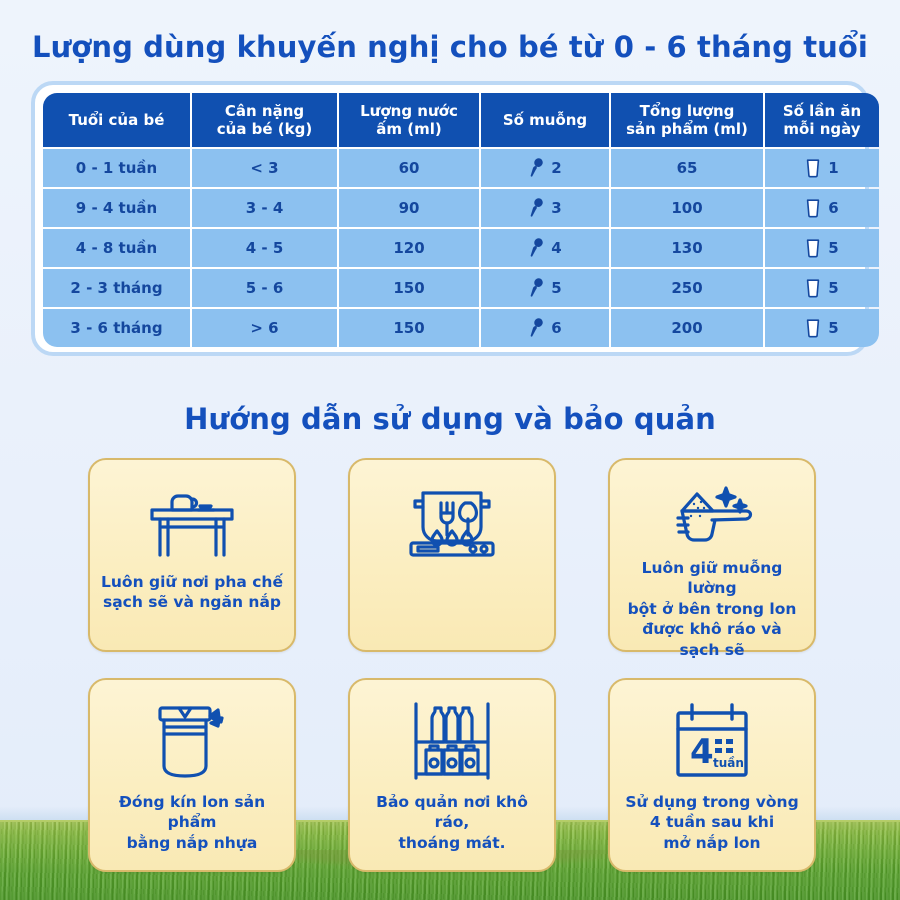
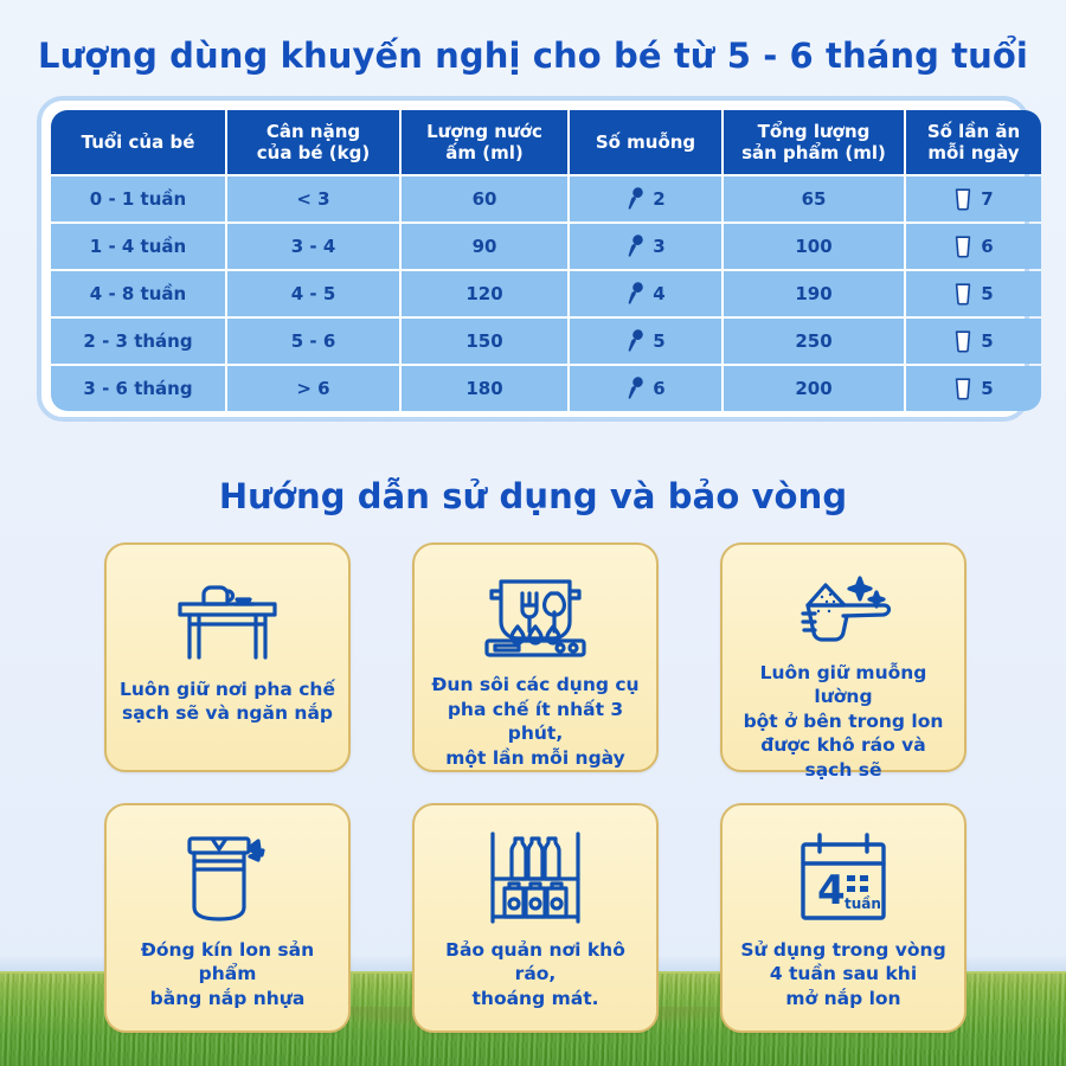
- Lượng dùng khuyến nghị cho bé từ 0 - 6 tháng tuổi
+ Lượng dùng khuyến nghị cho bé từ 5 - 6 tháng tuổi
  Tuổi của bé	Cân nặngcủa bé (kg)	Lượng nướcấm (ml)	Số muỗng	Tổng lượngsản phẩm (ml)	Số lần ănmỗi ngày
- 0 - 1 tuần	< 3	60	2	65	1
+ 0 - 1 tuần	< 3	60	2	65	7
- 9 - 4 tuần	3 - 4	90	3	100	6
+ 1 - 4 tuần	3 - 4	90	3	100	6
- 4 - 8 tuần	4 - 5	120	4	130	5
+ 4 - 8 tuần	4 - 5	120	4	190	5
  2 - 3 tháng	5 - 6	150	5	250	5
- 3 - 6 tháng	> 6	150	6	200	5
+ 3 - 6 tháng	> 6	180	6	200	5
- Hướng dẫn sử dụng và bảo quản
+ Hướng dẫn sử dụng và bảo vòng
  Luôn giữ nơi pha chế
  sạch sẽ và ngăn nắp
+ Đun sôi các dụng cụ
+ pha chế ít nhất 3 phút,
+ một lần mỗi ngày
  Luôn giữ muỗng lường
  bột ở bên trong lon
  được khô ráo và sạch sẽ
  Đóng kín lon sản phẩm
  bằng nắp nhựa
  Bảo quản nơi khô ráo,
  thoáng mát.
  4
  tuần
  Sử dụng trong vòng
  4 tuần sau khi
  mở nắp lon
